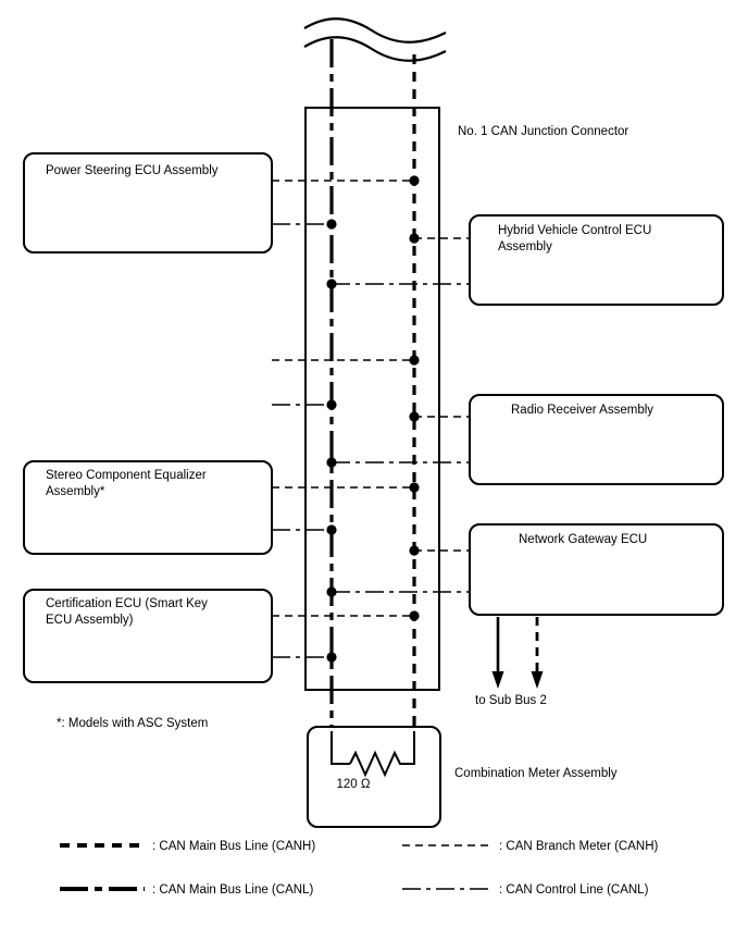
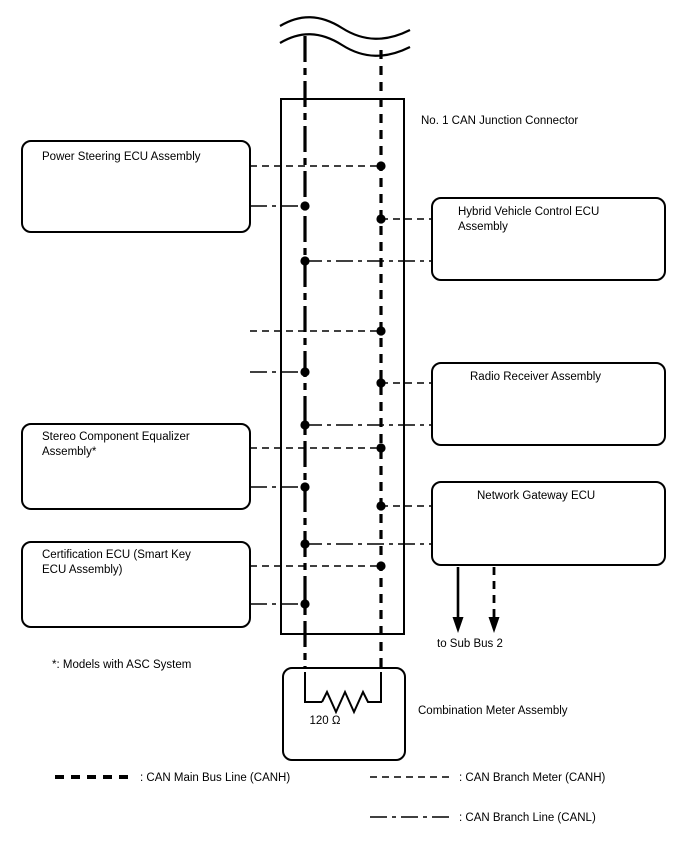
  Power Steering ECU Assembly
  Stereo Component Equalizer
  Assembly*
  Certification ECU (Smart Key
  ECU Assembly)
  Hybrid Vehicle Control ECU
  Assembly
  Radio Receiver Assembly
  Network Gateway ECU
  No. 1 CAN Junction Connector
  to Sub Bus 2
  *: Models with ASC System
  120 Ω
  Combination Meter Assembly
  : CAN Main Bus Line (CANH)
  : CAN Branch Meter (CANH)
- : CAN Main Bus Line (CANL)
- : CAN Control Line (CANL)
+ : CAN Branch Line (CANL)
